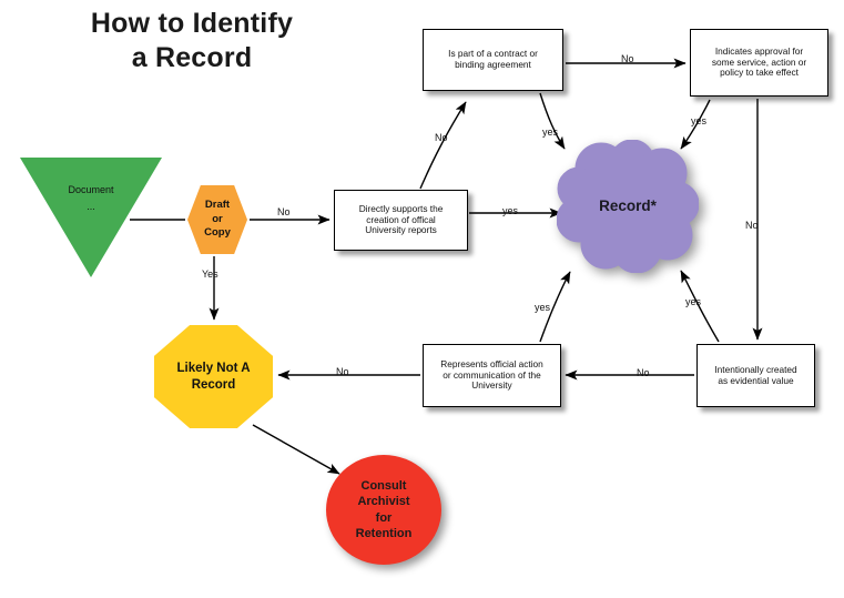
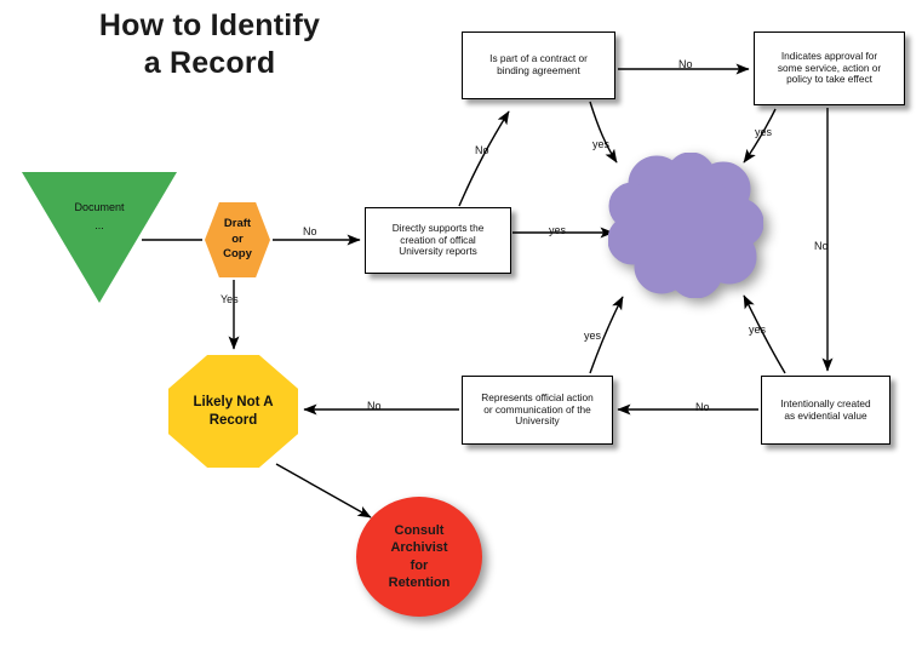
  How to Identify
  a Record
  No
  Yes
  yes
  No
  yes
  No
  yes
  No
  yes
  No
  yes
  No
  Document
  ...
  Draft
  or
  Copy
  Directly supports the
  creation of offical
  University reports
  Is part of a contract or
  binding agreement
  Indicates approval for
  some service, action or
  policy to take effect
- Record*
  Intentionally created
  as evidential value
  Represents official action
  or communication of the
  University
  Likely Not A
  Record
  Consult
  Archivist
  for
  Retention
